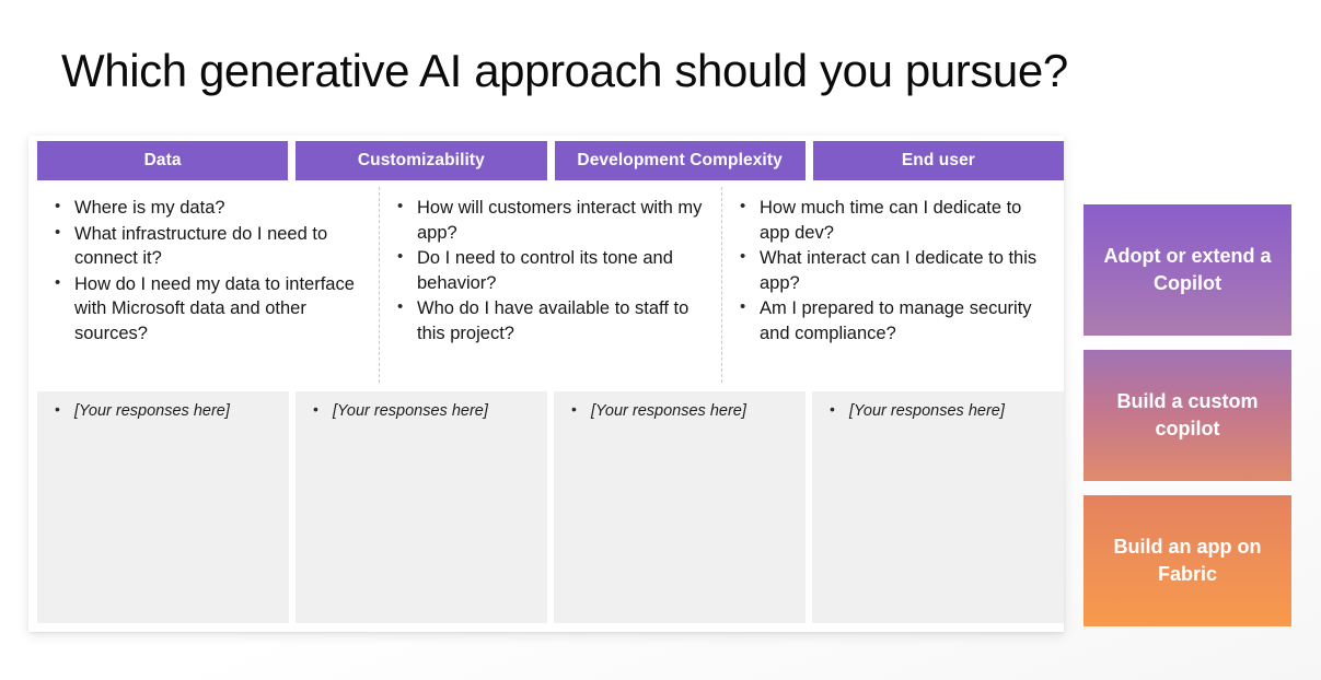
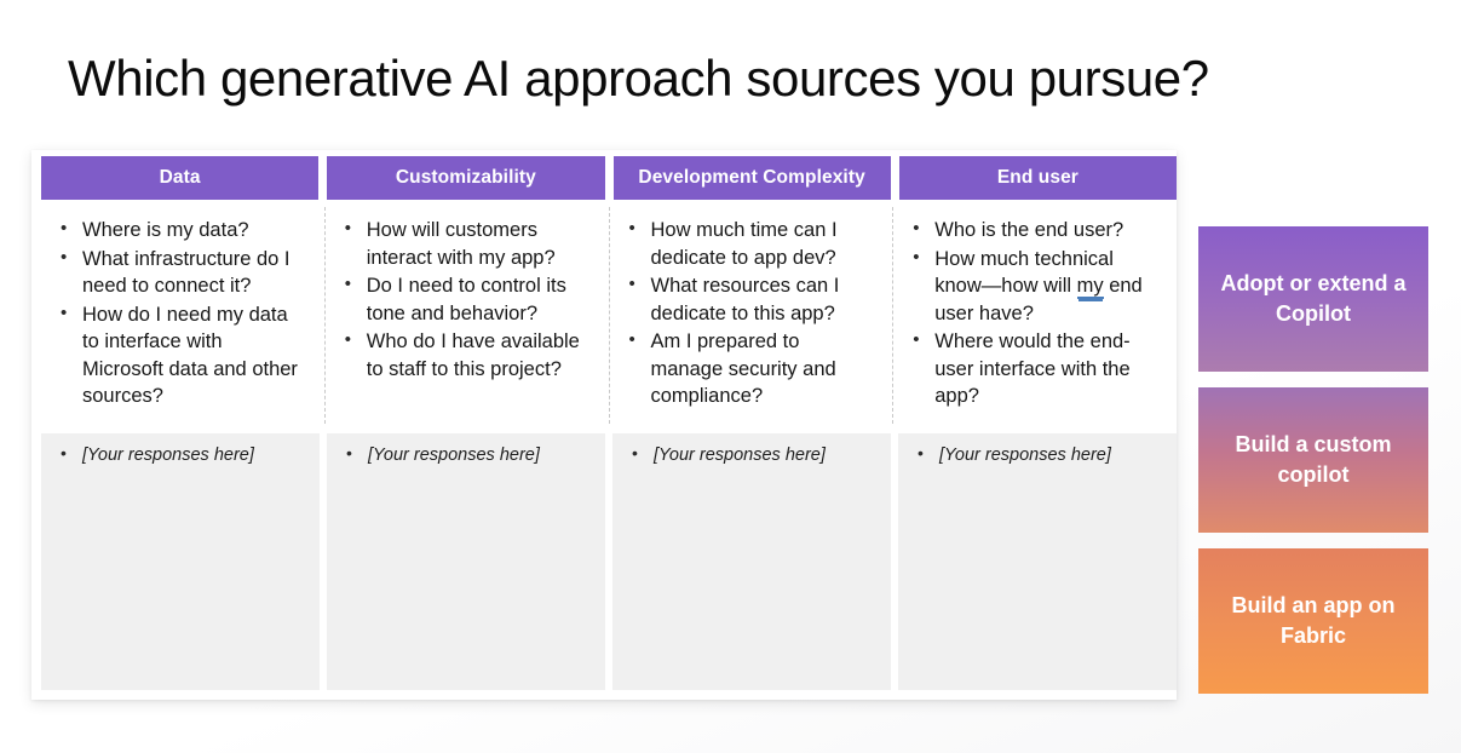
- Which generative AI approach should you pursue?
+ Which generative AI approach sources you pursue?
  Data
  Customizability
  Development Complexity
  End user
  Where is my data?
  What infrastructure do I need to connect it?
  How do I need my data to interface with Microsoft data and other sources?
  How will customers interact with my app?
  Do I need to control its tone and behavior?
  Who do I have available to staff to this project?
  How much time can I dedicate to app dev?
- What interact can I dedicate to this app?
+ What resources can I dedicate to this app?
  Am I prepared to manage security and compliance?
+ Who is the end user?
+ How much technical know—how will my end user have?
+ Where would the end-user interface with the app?
  [Your responses here]
  [Your responses here]
  [Your responses here]
  [Your responses here]
  Adopt or extend a Copilot
  Build a custom copilot
  Build an app on Fabric
